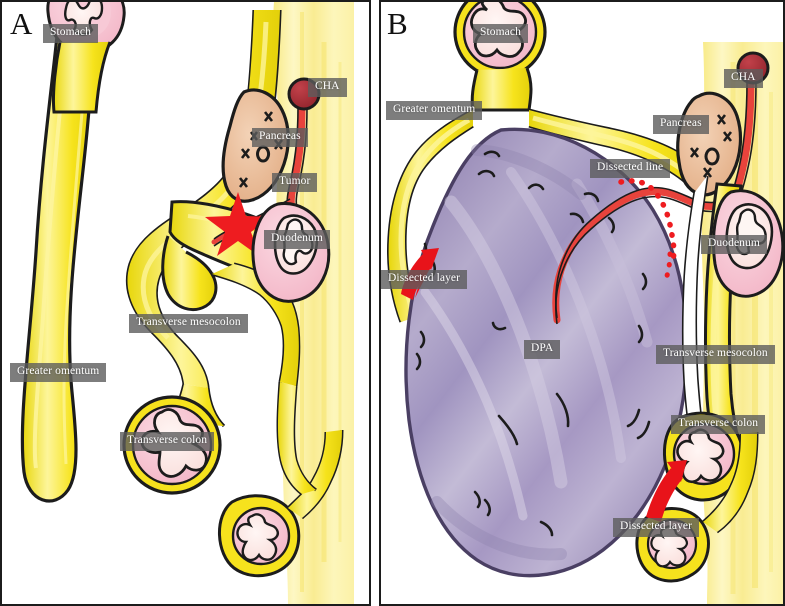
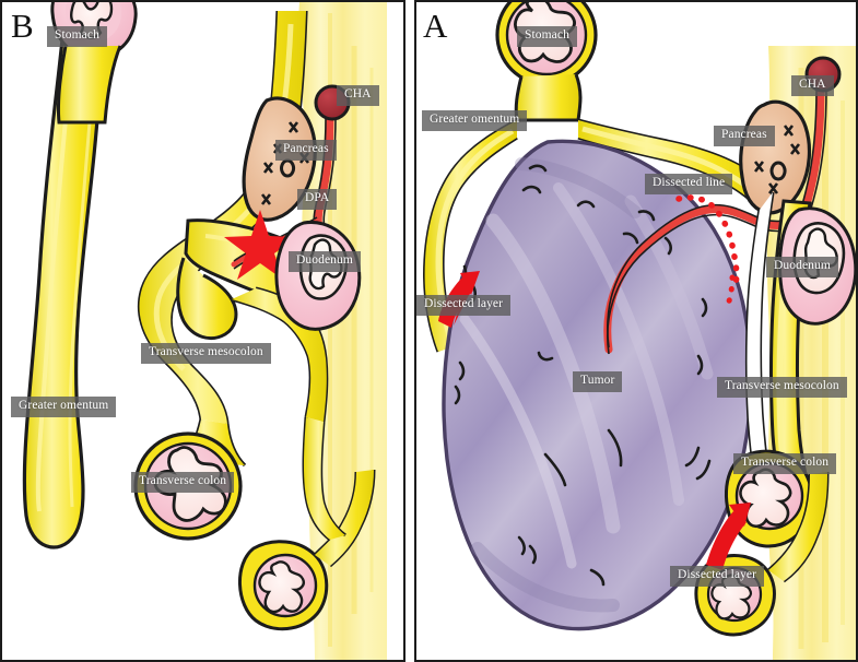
- A
+ B
  Stomach
  CHA
  Pancreas
- Tumor
+ DPA
  Duodenum
  Transverse mesocolon
  Greater omentum
  Transverse colon
- B
+ A
  Stomach
  Greater omentum
  CHA
  Pancreas
  Dissected line
  Duodenum
  Dissected layer
- DPA
+ Tumor
  Transverse mesocolon
  Transverse colon
  Dissected layer
